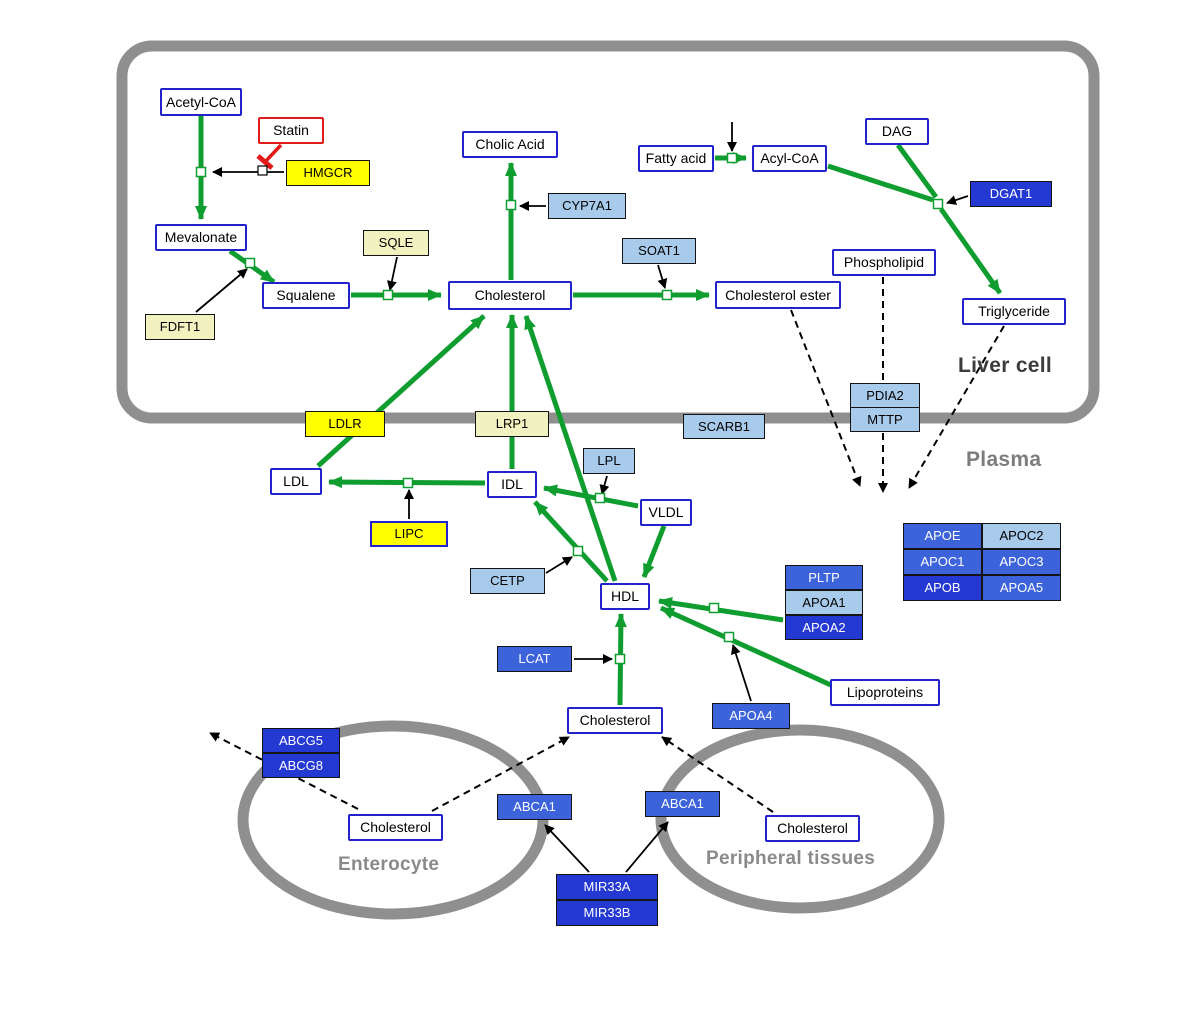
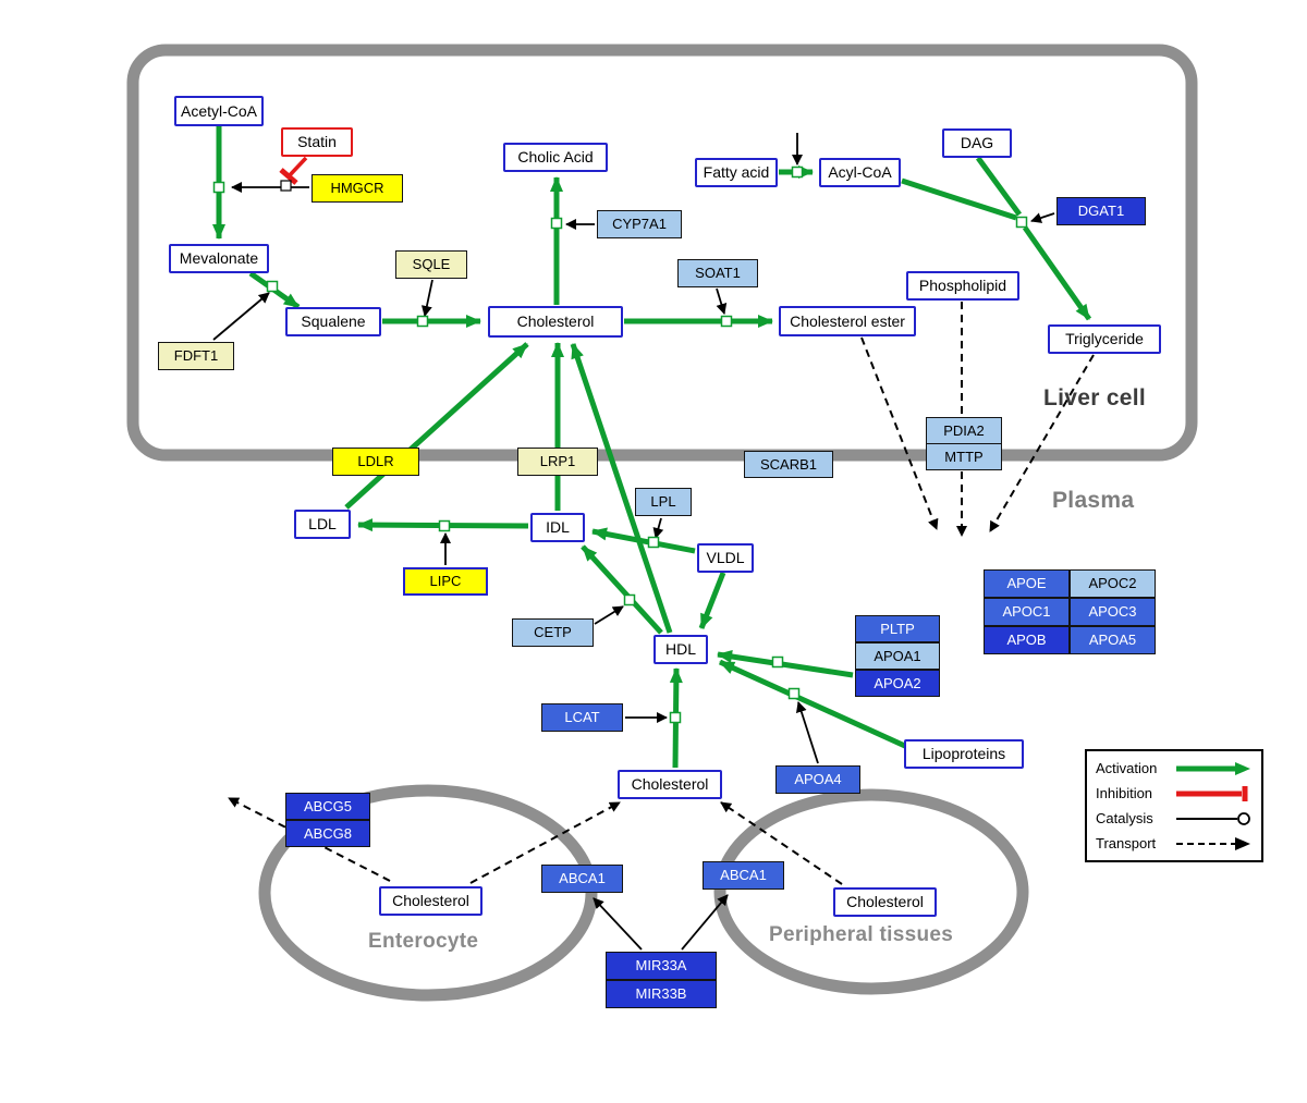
  Liver cell
  Plasma
  Enterocyte
  Peripheral tissues
  Acetyl-CoA
  Statin
  HMGCR
  Mevalonate
  FDFT1
  Squalene
  SQLE
  Cholesterol
  Cholic Acid
  CYP7A1
  SOAT1
  Cholesterol ester
  Fatty acid
  Acyl-CoA
  DAG
  DGAT1
  Phospholipid
  Triglyceride
  PDIA2
  MTTP
  LDLR
  LRP1
  SCARB1
  LDL
  IDL
  LPL
  VLDL
  LIPC
  CETP
  HDL
  LCAT
  PLTP
  APOA1
  APOA2
  APOA4
  Lipoproteins
  APOE
  APOC2
  APOC1
  APOC3
  APOB
  APOA5
  Cholesterol
  ABCG5
  ABCG8
  Cholesterol
  ABCA1
  ABCA1
  Cholesterol
  MIR33A
  MIR33B
+ Activation
+ Inhibition
+ Catalysis
+ Transport
